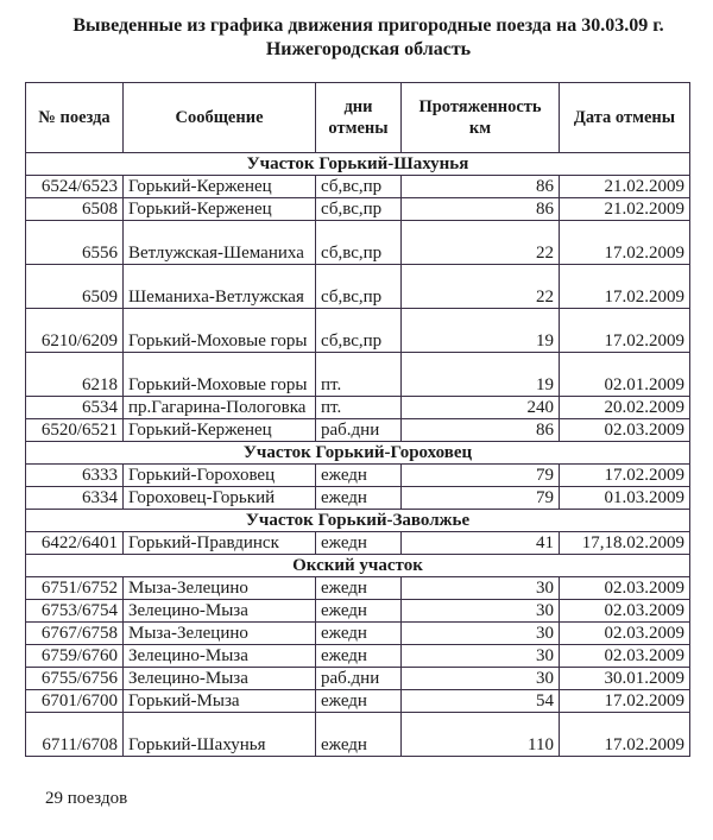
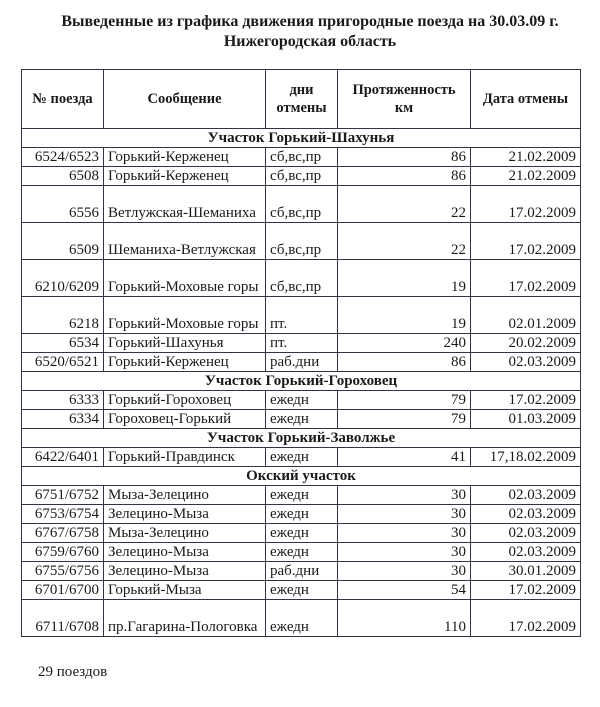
  Выведенные из графика движения пригородные поезда на 30.03.09 г.
  Нижегородская область
  № поезда	Сообщение	дни отмены	Протяженность км	Дата отмены
  Участок Горький-Шахунья
  6524/6523	Горький-Керженец	сб,вс,пр	86	21.02.2009
  6508	Горький-Керженец	сб,вс,пр	86	21.02.2009
  6556	Ветлужская-Шеманиха	сб,вс,пр	22	17.02.2009
  6509	Шеманиха-Ветлужская	сб,вс,пр	22	17.02.2009
  6210/6209	Горький-Моховые горы	сб,вс,пр	19	17.02.2009
  6218	Горький-Моховые горы	пт.	19	02.01.2009
- 6534	пр.Гагарина-Пологовка	пт.	240	20.02.2009
+ 6534	Горький-Шахунья	пт.	240	20.02.2009
  6520/6521	Горький-Керженец	раб.дни	86	02.03.2009
  Участок Горький-Гороховец
  6333	Горький-Гороховец	ежедн	79	17.02.2009
  6334	Гороховец-Горький	ежедн	79	01.03.2009
  Участок Горький-Заволжье
  6422/6401	Горький-Правдинск	ежедн	41	17,18.02.2009
  Окский участок
  6751/6752	Мыза-Зелецино	ежедн	30	02.03.2009
  6753/6754	Зелецино-Мыза	ежедн	30	02.03.2009
  6767/6758	Мыза-Зелецино	ежедн	30	02.03.2009
  6759/6760	Зелецино-Мыза	ежедн	30	02.03.2009
  6755/6756	Зелецино-Мыза	раб.дни	30	30.01.2009
  6701/6700	Горький-Мыза	ежедн	54	17.02.2009
- 6711/6708	Горький-Шахунья	ежедн	110	17.02.2009
+ 6711/6708	пр.Гагарина-Пологовка	ежедн	110	17.02.2009
  29 поездов
